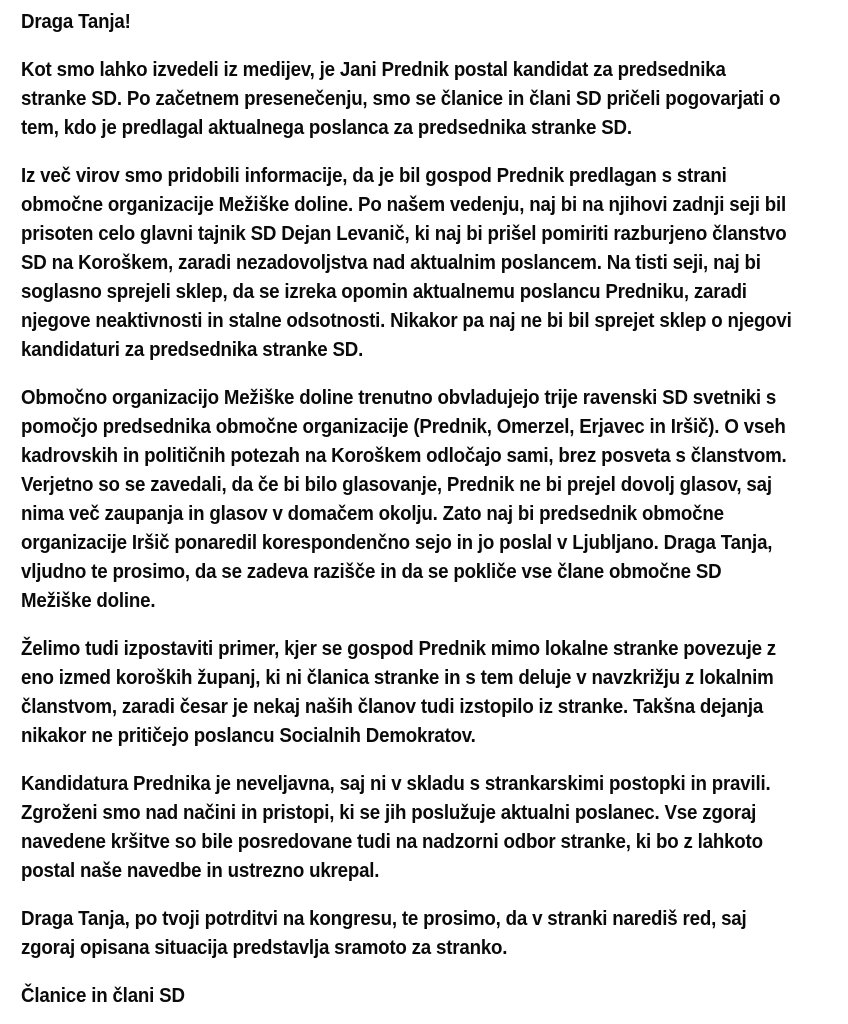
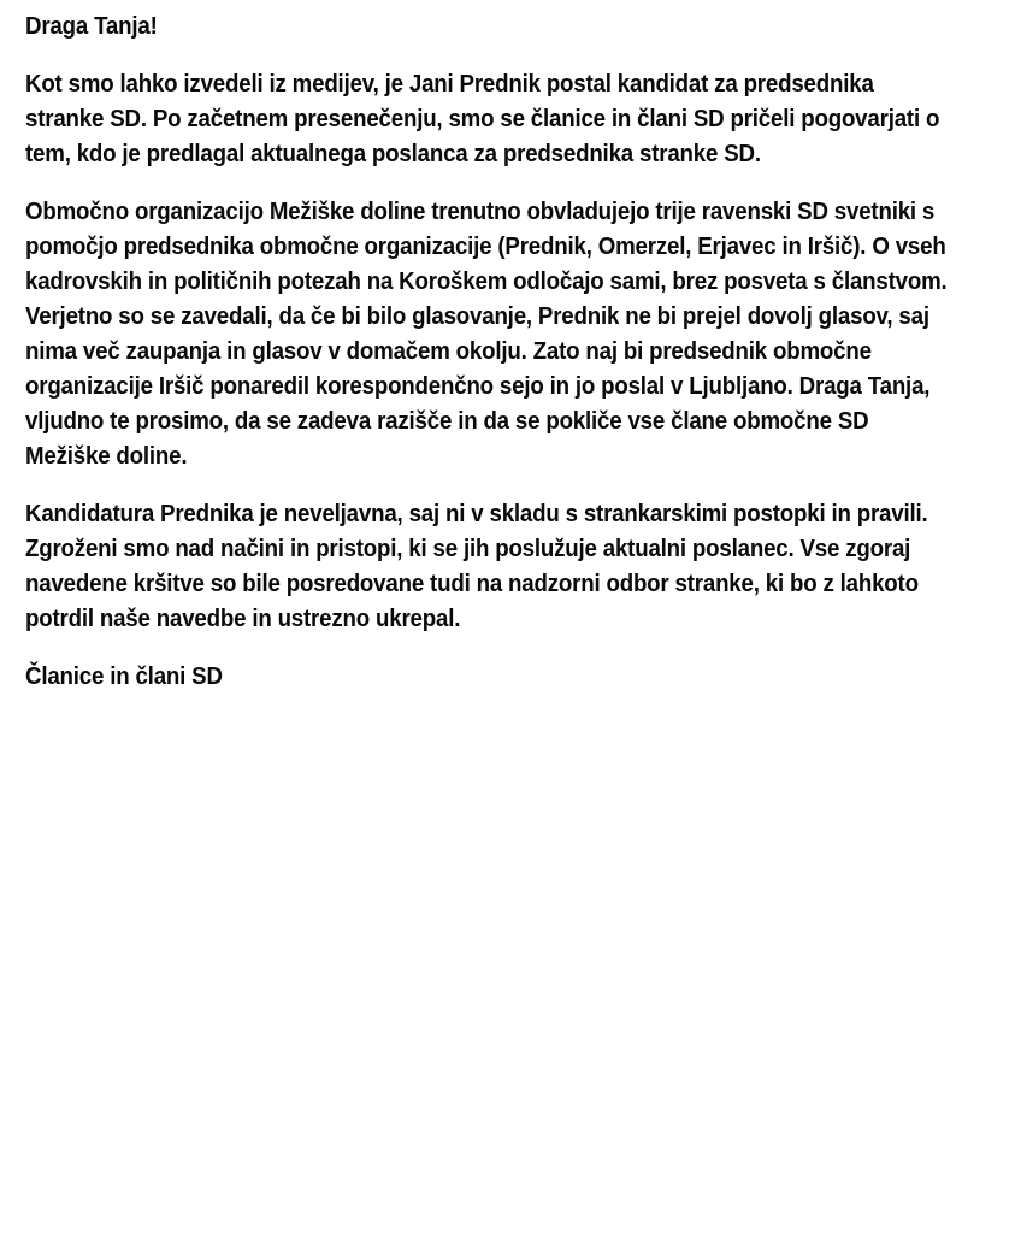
  Draga Tanja!
  Kot smo lahko izvedeli iz medijev, je Jani Prednik postal kandidat za predsednika stranke SD. Po začetnem presenečenju, smo se članice in člani SD pričeli pogovarjati o tem, kdo je predlagal aktualnega poslanca za predsednika stranke SD.
- Iz več virov smo pridobili informacije, da je bil gospod Prednik predlagan s strani območne organizacije Mežiške doline. Po našem vedenju, naj bi na njihovi zadnji seji bil prisoten celo glavni tajnik SD Dejan Levanič, ki naj bi prišel pomiriti razburjeno članstvo SD na Koroškem, zaradi nezadovoljstva nad aktualnim poslancem. Na tisti seji, naj bi soglasno sprejeli sklep, da se izreka opomin aktualnemu poslancu Predniku, zaradi njegove neaktivnosti in stalne odsotnosti. Nikakor pa naj ne bi bil sprejet sklep o njegovi kandidaturi za predsednika stranke SD.
  Območno organizacijo Mežiške doline trenutno obvladujejo trije ravenski SD svetniki s pomočjo predsednika območne organizacije (Prednik, Omerzel, Erjavec in Iršič). O vseh kadrovskih in političnih potezah na Koroškem odločajo sami, brez posveta s članstvom. Verjetno so se zavedali, da če bi bilo glasovanje, Prednik ne bi prejel dovolj glasov, saj nima več zaupanja in glasov v domačem okolju. Zato naj bi predsednik območne organizacije Iršič ponaredil korespondenčno sejo in jo poslal v Ljubljano. Draga Tanja, vljudno te prosimo, da se zadeva razišče in da se pokliče vse člane območne SD Mežiške doline.
- Želimo tudi izpostaviti primer, kjer se gospod Prednik mimo lokalne stranke povezuje z eno izmed koroških županj, ki ni članica stranke in s tem deluje v navzkrižju z lokalnim članstvom, zaradi česar je nekaj naših članov tudi izstopilo iz stranke. Takšna dejanja nikakor ne pritičejo poslancu Socialnih Demokratov.
- Kandidatura Prednika je neveljavna, saj ni v skladu s strankarskimi postopki in pravili. Zgroženi smo nad načini in pristopi, ki se jih poslužuje aktualni poslanec. Vse zgoraj navedene kršitve so bile posredovane tudi na nadzorni odbor stranke, ki bo z lahkoto postal naše navedbe in ustrezno ukrepal.
+ Kandidatura Prednika je neveljavna, saj ni v skladu s strankarskimi postopki in pravili. Zgroženi smo nad načini in pristopi, ki se jih poslužuje aktualni poslanec. Vse zgoraj navedene kršitve so bile posredovane tudi na nadzorni odbor stranke, ki bo z lahkoto potrdil naše navedbe in ustrezno ukrepal.
- Draga Tanja, po tvoji potrditvi na kongresu, te prosimo, da v stranki narediš red, saj zgoraj opisana situacija predstavlja sramoto za stranko.
  Članice in člani SD
